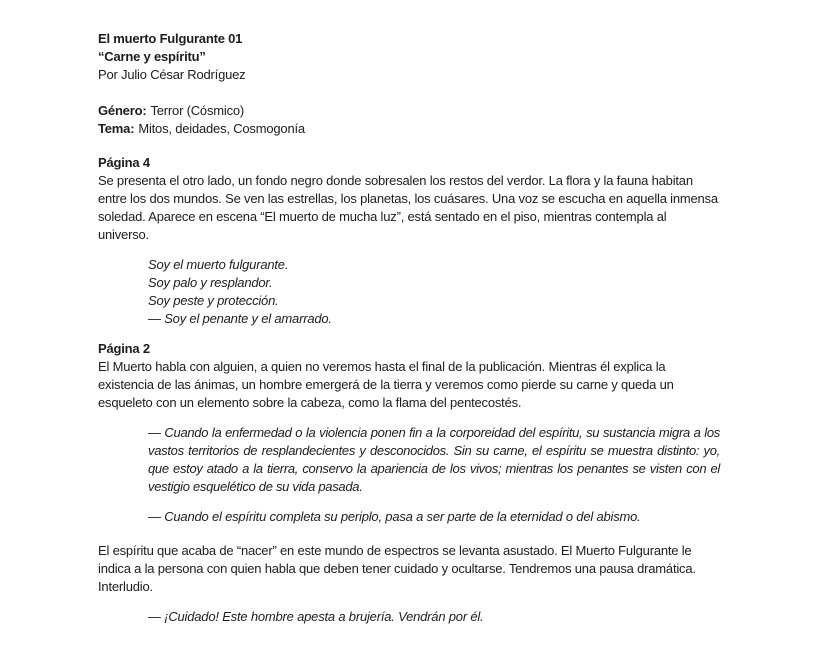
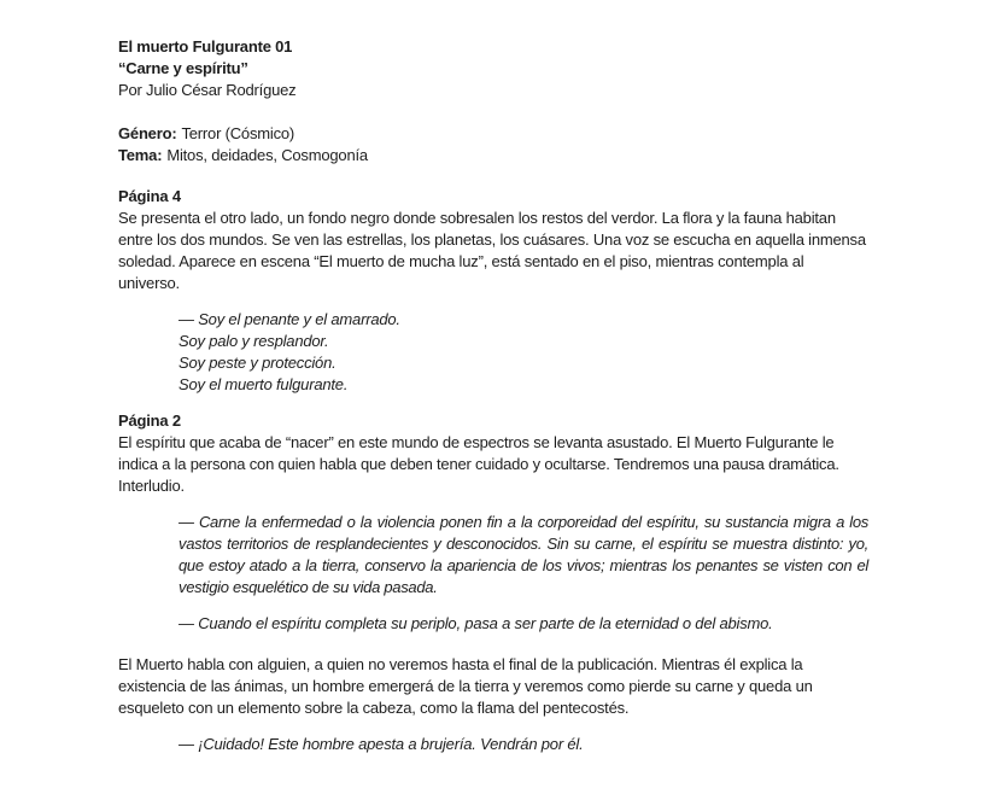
  El muerto Fulgurante 01
  “Carne y espíritu”
  Por Julio César Rodríguez
  Género: Terror (Cósmico)
  Tema: Mitos, deidades, Cosmogonía
  Página 4
  Se presenta el otro lado, un fondo negro donde sobresalen los restos del verdor. La flora y la fauna habitan entre los dos mundos. Se ven las estrellas, los planetas, los cuásares. Una voz se escucha en aquella inmensa soledad. Aparece en escena “El muerto de mucha luz”, está sentado en el piso, mientras contempla al universo.
- Soy el muerto fulgurante.
+ — Soy el penante y el amarrado.
  Soy palo y resplandor.
  Soy peste y protección.
- — Soy el penante y el amarrado.
+ Soy el muerto fulgurante.
  Página 2
- El Muerto habla con alguien, a quien no veremos hasta el final de la publicación. Mientras él explica la existencia de las ánimas, un hombre emergerá de la tierra y veremos como pierde su carne y queda un esqueleto con un elemento sobre la cabeza, como la flama del pentecostés.
+ El espíritu que acaba de “nacer” en este mundo de espectros se levanta asustado. El Muerto Fulgurante le indica a la persona con quien habla que deben tener cuidado y ocultarse. Tendremos una pausa dramática. Interludio.
- — Cuando la enfermedad o la violencia ponen fin a la corporeidad del espíritu, su sustancia migra a los vastos territorios de resplandecientes y desconocidos. Sin su carne, el espíritu se muestra distinto: yo, que estoy atado a la tierra, conservo la apariencia de los vivos; mientras los penantes se visten con el vestigio esquelético de su vida pasada.
+ — Carne la enfermedad o la violencia ponen fin a la corporeidad del espíritu, su sustancia migra a los vastos territorios de resplandecientes y desconocidos. Sin su carne, el espíritu se muestra distinto: yo, que estoy atado a la tierra, conservo la apariencia de los vivos; mientras los penantes se visten con el vestigio esquelético de su vida pasada.
  — Cuando el espíritu completa su periplo, pasa a ser parte de la eternidad o del abismo.
- El espíritu que acaba de “nacer” en este mundo de espectros se levanta asustado. El Muerto Fulgurante le indica a la persona con quien habla que deben tener cuidado y ocultarse. Tendremos una pausa dramática. Interludio.
+ El Muerto habla con alguien, a quien no veremos hasta el final de la publicación. Mientras él explica la existencia de las ánimas, un hombre emergerá de la tierra y veremos como pierde su carne y queda un esqueleto con un elemento sobre la cabeza, como la flama del pentecostés.
  — ¡Cuidado! Este hombre apesta a brujería. Vendrán por él.
